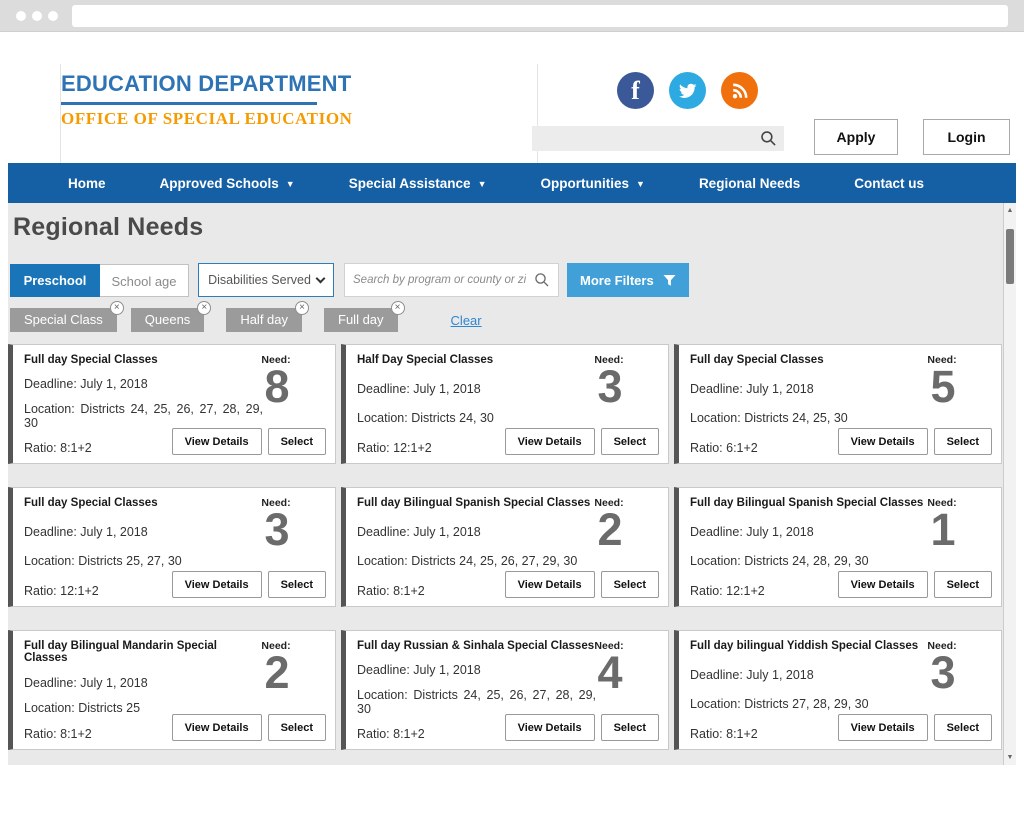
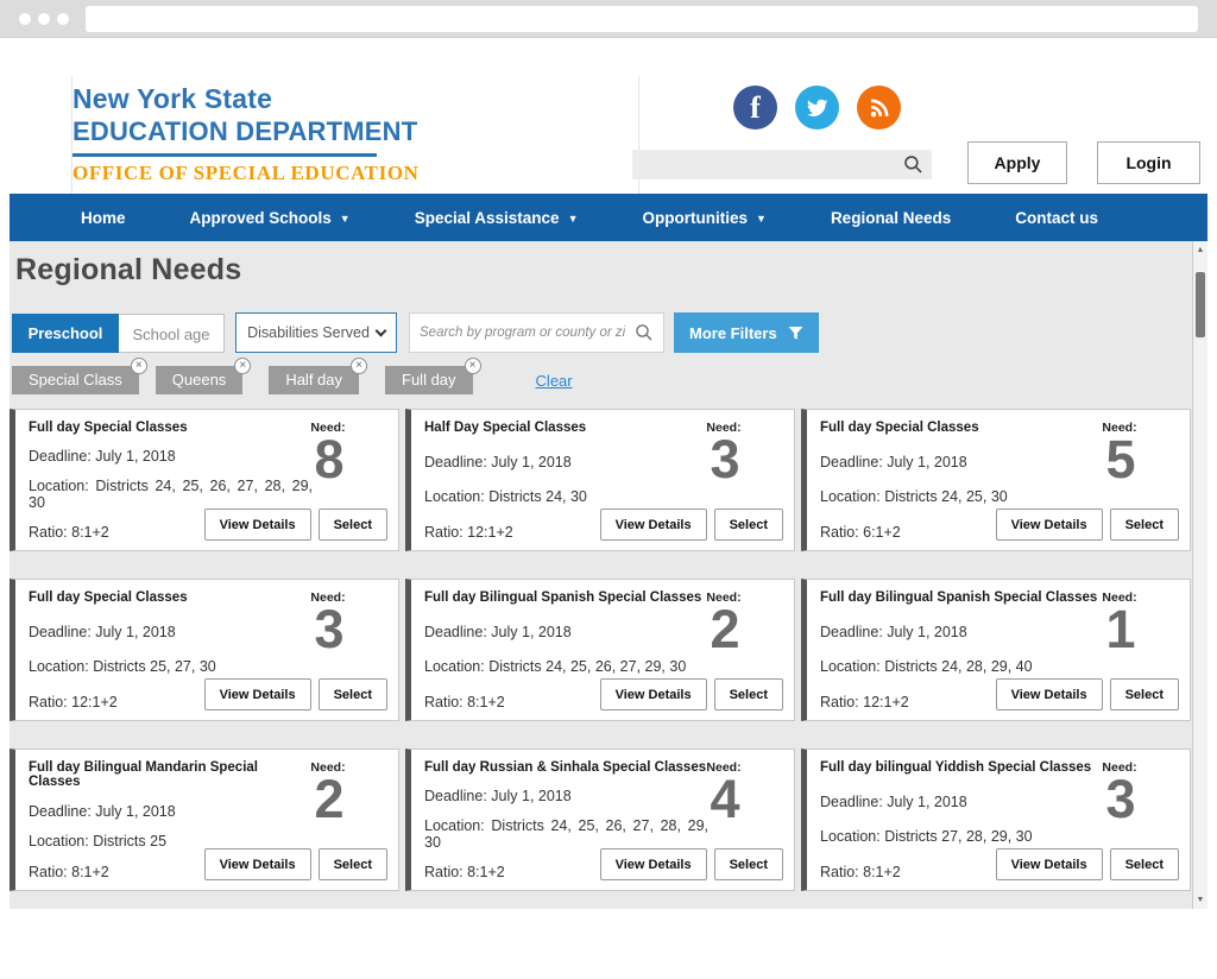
+ New York State
  EDUCATION DEPARTMENT
  OFFICE OF SPECIAL EDUCATION
  f
  Apply
  Login
  Home
  Approved Schools
  ▼
  Special Assistance
  ▼
  Opportunities
  ▼
  Regional Needs
  Contact us
  Regional Needs
  Preschool
  School age
  Disabilities Served
  Search by program or county or zi
  More Filters
  Special Class
  ×
  Queens
  ×
  Half day
  ×
  Full day
  ×
  Clear
  Full day Special Classes
  Deadline: July 1, 2018
  Location: Districts 24, 25, 26, 27, 28, 29, 30
  Ratio: 8:1+2
  Need:
  8
  View Details
  Select
  Half Day Special Classes
  Deadline: July 1, 2018
  Location: Districts 24, 30
  Ratio: 12:1+2
  Need:
  3
  View Details
  Select
  Full day Special Classes
  Deadline: July 1, 2018
  Location: Districts 24, 25, 30
  Ratio: 6:1+2
  Need:
  5
  View Details
  Select
  Full day Special Classes
  Deadline: July 1, 2018
  Location: Districts 25, 27, 30
  Ratio: 12:1+2
  Need:
  3
  View Details
  Select
  Full day Bilingual Spanish Special Classes
  Deadline: July 1, 2018
  Location: Districts 24, 25, 26, 27, 29, 30
  Ratio: 8:1+2
  Need:
  2
  View Details
  Select
  Full day Bilingual Spanish Special Classes
  Deadline: July 1, 2018
- Location: Districts 24, 28, 29, 30
+ Location: Districts 24, 28, 29, 40
  Ratio: 12:1+2
  Need:
  1
  View Details
  Select
  Full day Bilingual Mandarin Special Classes
  Deadline: July 1, 2018
  Location: Districts 25
  Ratio: 8:1+2
  Need:
  2
  View Details
  Select
  Full day Russian & Sinhala Special Classes
  Deadline: July 1, 2018
  Location: Districts 24, 25, 26, 27, 28, 29, 30
  Ratio: 8:1+2
  Need:
  4
  View Details
  Select
  Full day bilingual Yiddish Special Classes
  Deadline: July 1, 2018
  Location: Districts 27, 28, 29, 30
  Ratio: 8:1+2
  Need:
  3
  View Details
  Select
